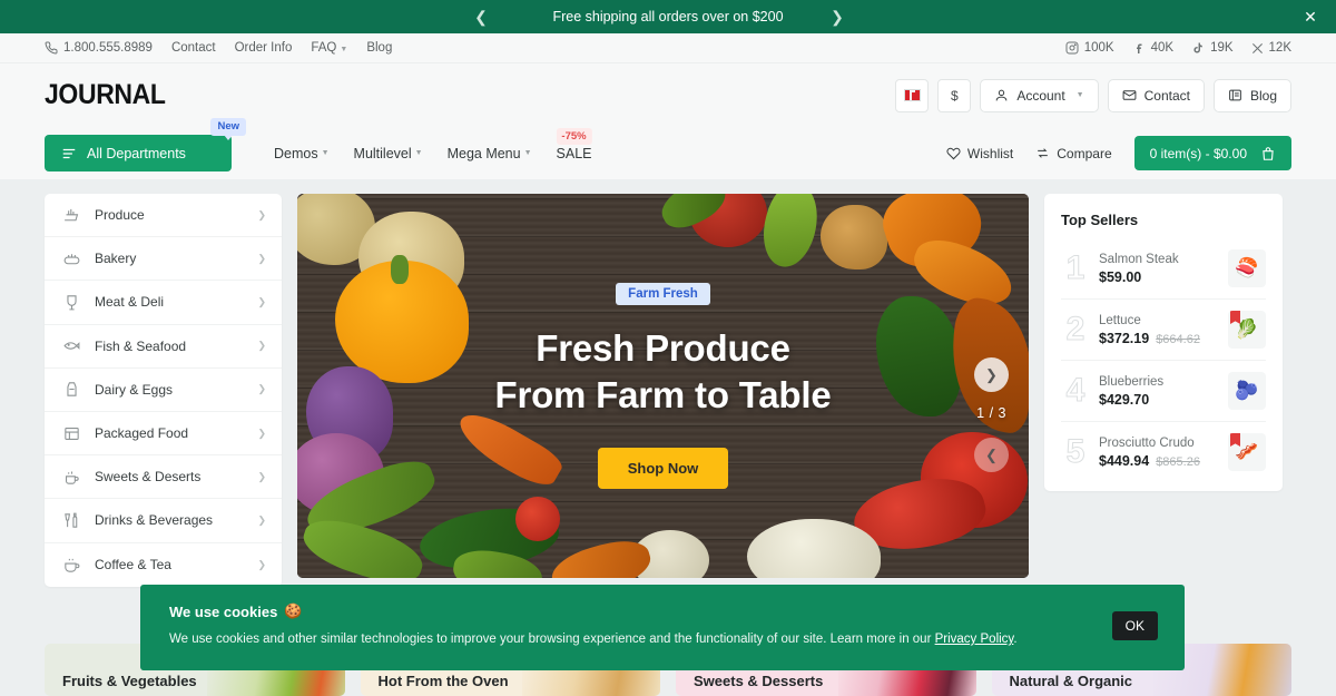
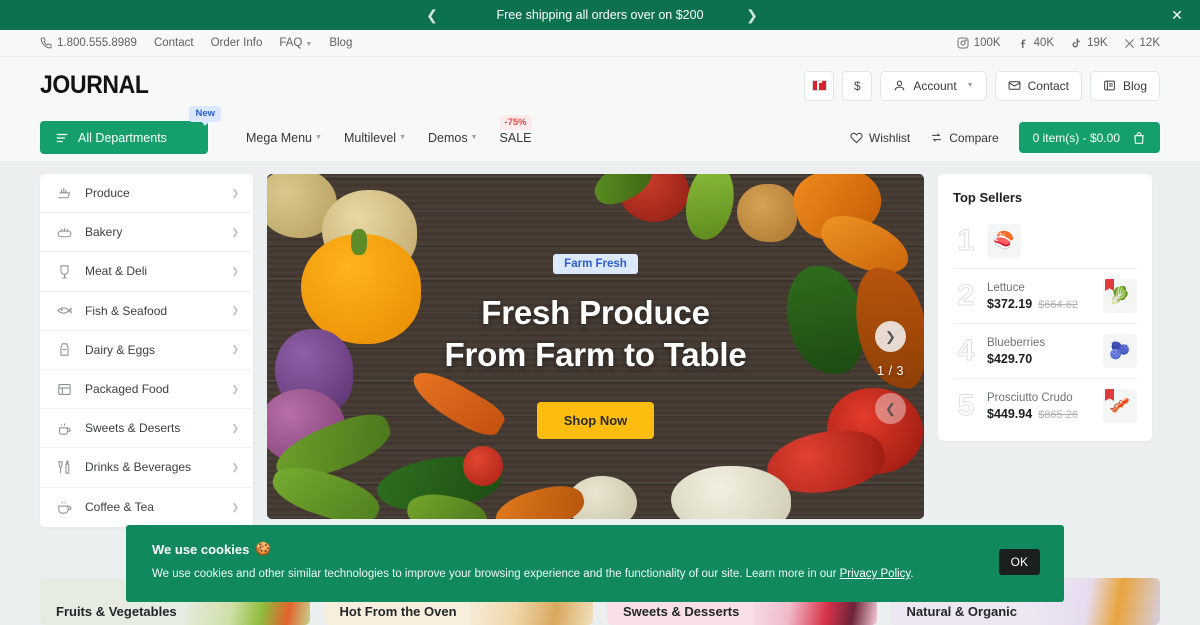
  Free shipping all orders over on $200
  ❮
  ❯
  ✕
  1.800.555.8989
  Contact
  Order Info
  FAQ
  Blog
  100K
  40K
  19K
  12K
  JOURNAL
  $
  Account
  Contact
  Blog
  All Departments
  New
- Demos
+ Mega Menu
  Multilevel
- Mega Menu
+ Demos
  -75%
  SALE
  Wishlist
  Compare
  0 item(s) - $0.00
  Produce
  ❯
  Bakery
  ❯
  Meat & Deli
  ❯
  Fish & Seafood
  ❯
  Dairy & Eggs
  ❯
  Packaged Food
  ❯
  Sweets & Deserts
  ❯
  Drinks & Beverages
  ❯
  Coffee & Tea
  ❯
  Farm Fresh
  Fresh Produce
  From Farm to Table
  Shop Now
  ❯
  1 / 3
  ❮
  Top Sellers
  1
- Salmon Steak
- $59.00
  🍣
  2
  Lettuce
  $372.19
  $664.62
  🥬
  4
  Blueberries
  $429.70
  🫐
  5
  Prosciutto Crudo
  $449.94
  $865.26
  🥓
  Fruits & Vegetables
  Hot From the Oven
  Sweets & Desserts
  Natural & Organic
  We use cookies
  🍪
  We use cookies and other similar technologies to improve your browsing experience and the functionality of our site. Learn more in our Privacy Policy.
  OK
